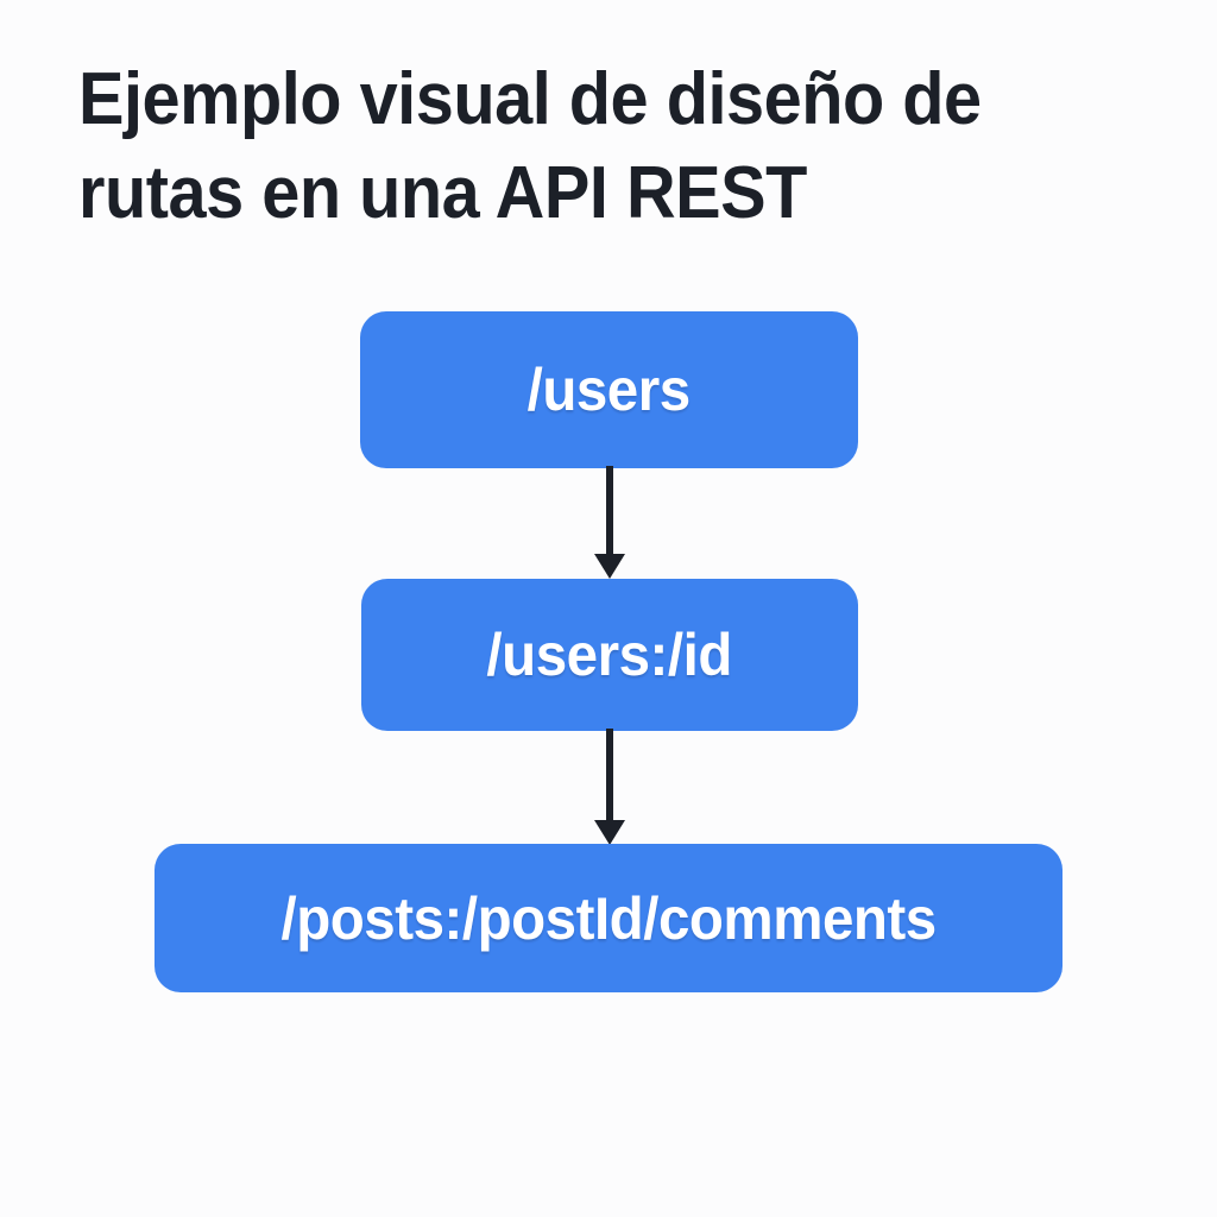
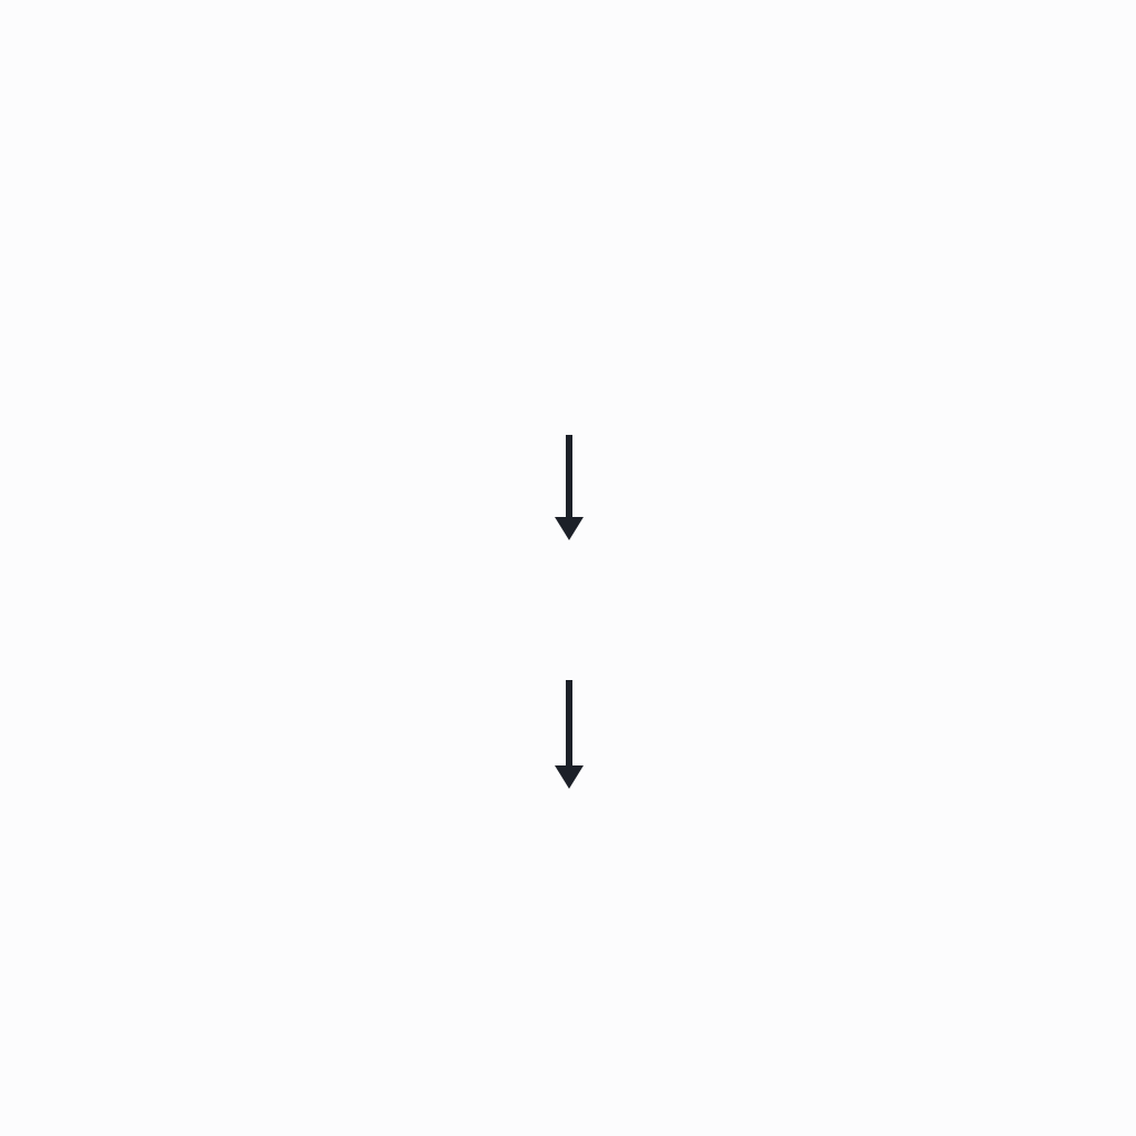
- Ejemplo visual de diseño de rutas en una API REST
- /users
- /users:/id
- /posts:/postId/comments
